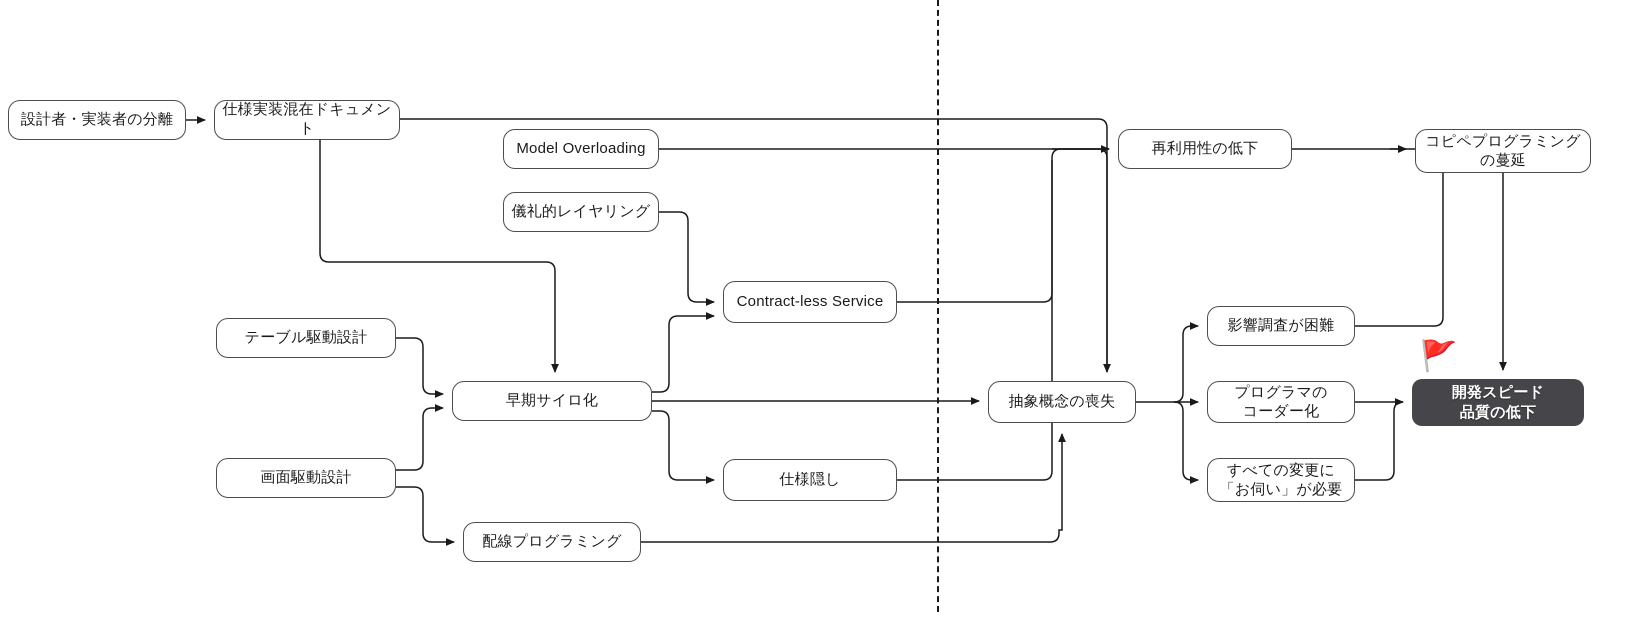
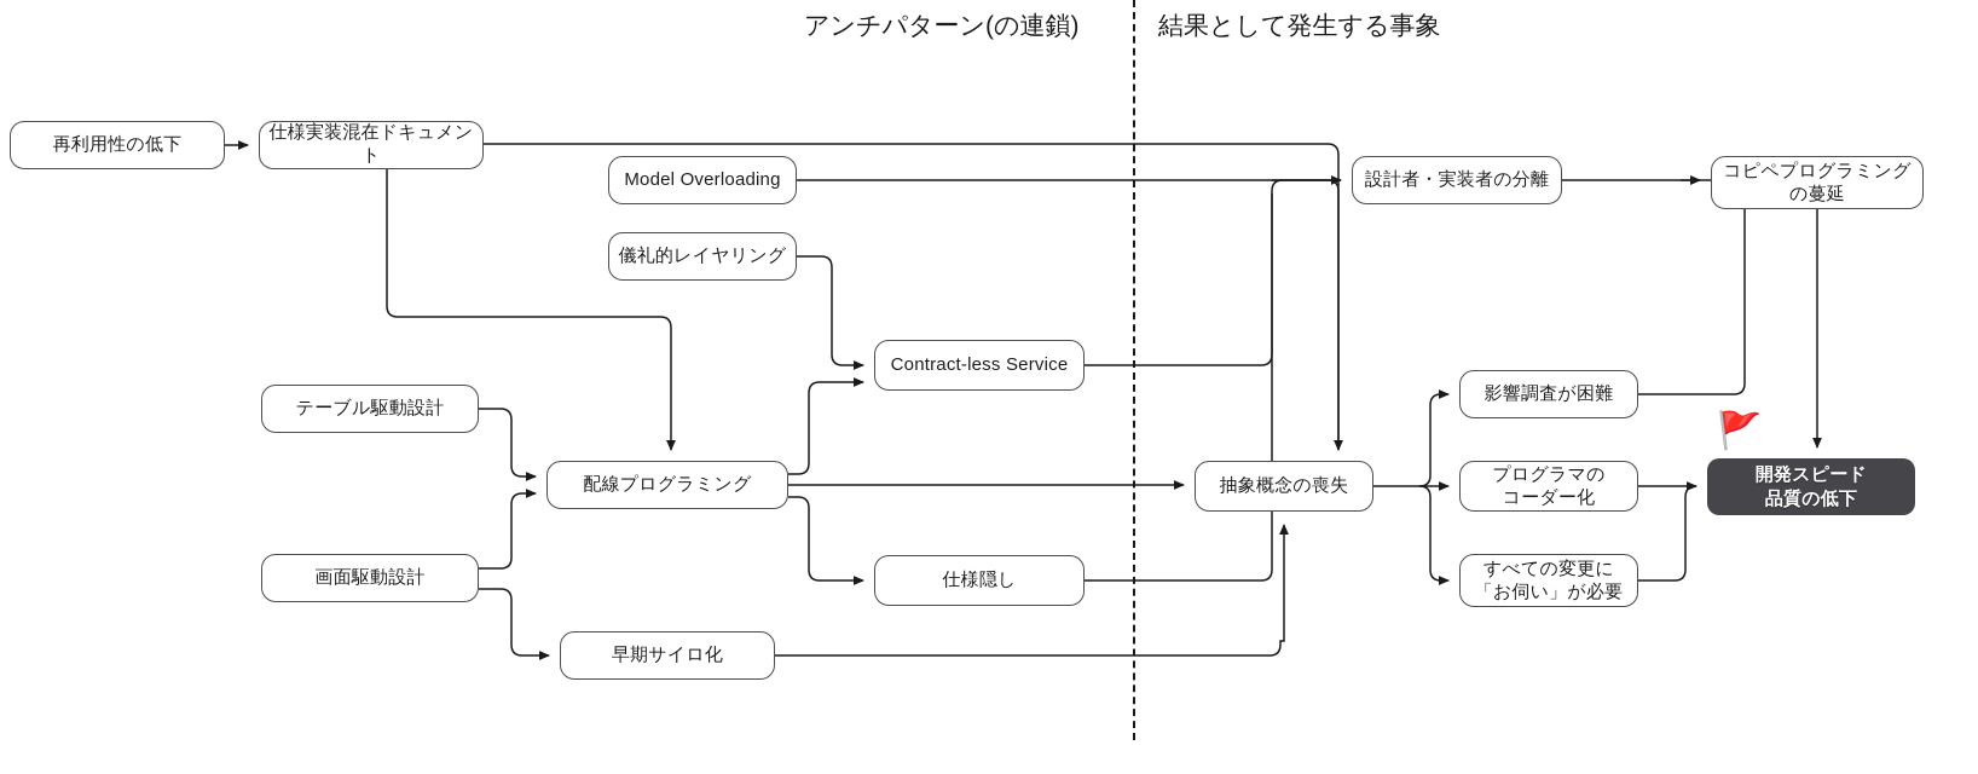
+ アンチパターン(の連鎖)
+ 結果として発生する事象
- 設計者・実装者の分離
+ 再利用性の低下
  仕様実装混在ドキュメント
  Model Overloading
  儀礼的レイヤリング
  テーブル駆動設計
  画面駆動設計
- 早期サイロ化
+ 配線プログラミング
  Contract-less Service
  仕様隠し
- 配線プログラミング
+ 早期サイロ化
  抽象概念の喪失
- 再利用性の低下
+ 設計者・実装者の分離
  影響調査が困難
  プログラマの
  コーダー化
  すべての変更に
  「お伺い」が必要
  コピペプログラミング
  の蔓延
  開発スピード
  品質の低下
  🚩
